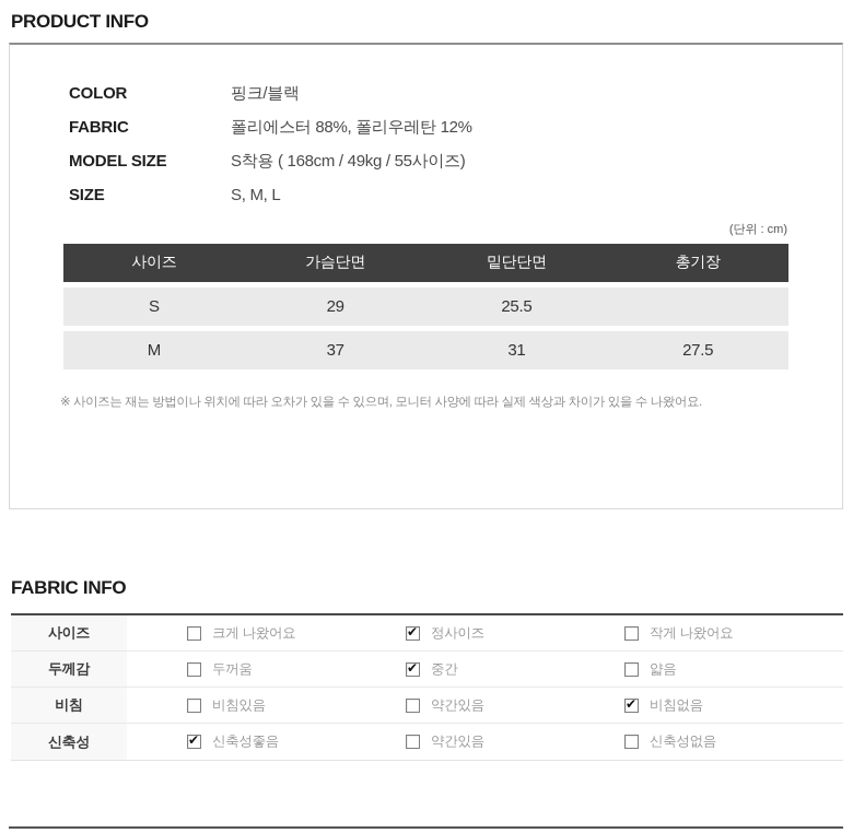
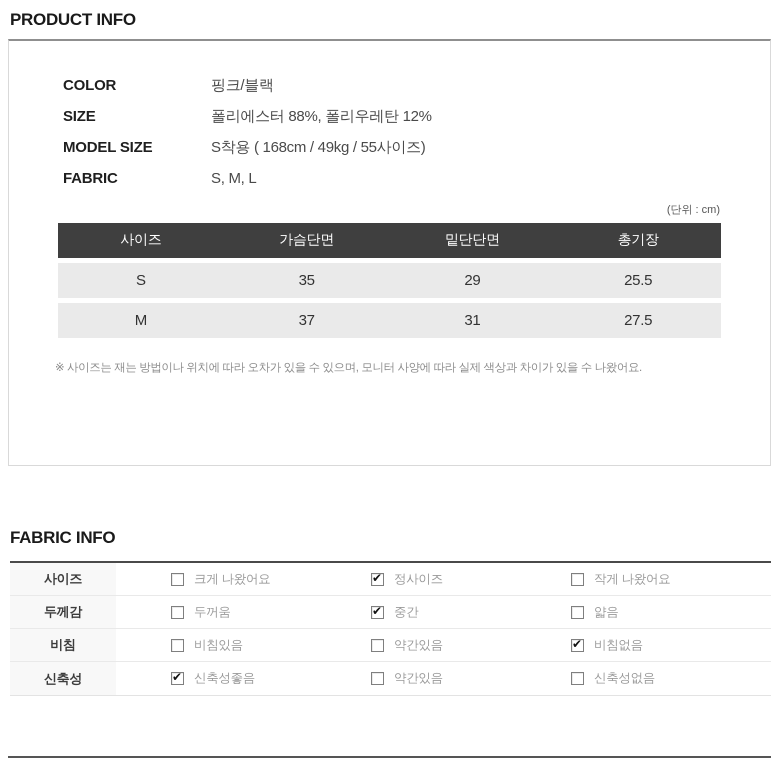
  PRODUCT INFO
  COLOR
  핑크/블랙
- FABRIC
+ SIZE
  폴리에스터 88%, 폴리우레탄 12%
  MODEL SIZE
  S착용 ( 168cm / 49kg / 55사이즈)
- SIZE
+ FABRIC
  S, M, L
  (단위 : cm)
  사이즈
  가슴단면
  밑단단면
  총기장
  S
+ 35
  29
  25.5
  M
  37
  31
  27.5
  ※ 사이즈는 재는 방법이나 위치에 따라 오차가 있을 수 있으며, 모니터 사양에 따라 실제 색상과 차이가 있을 수 나왔어요.
  FABRIC INFO
  사이즈
  크게 나왔어요
  정사이즈
  작게 나왔어요
  두께감
  두꺼움
  중간
  얇음
  비침
  비침있음
  약간있음
  비침없음
  신축성
  신축성좋음
  약간있음
  신축성없음
